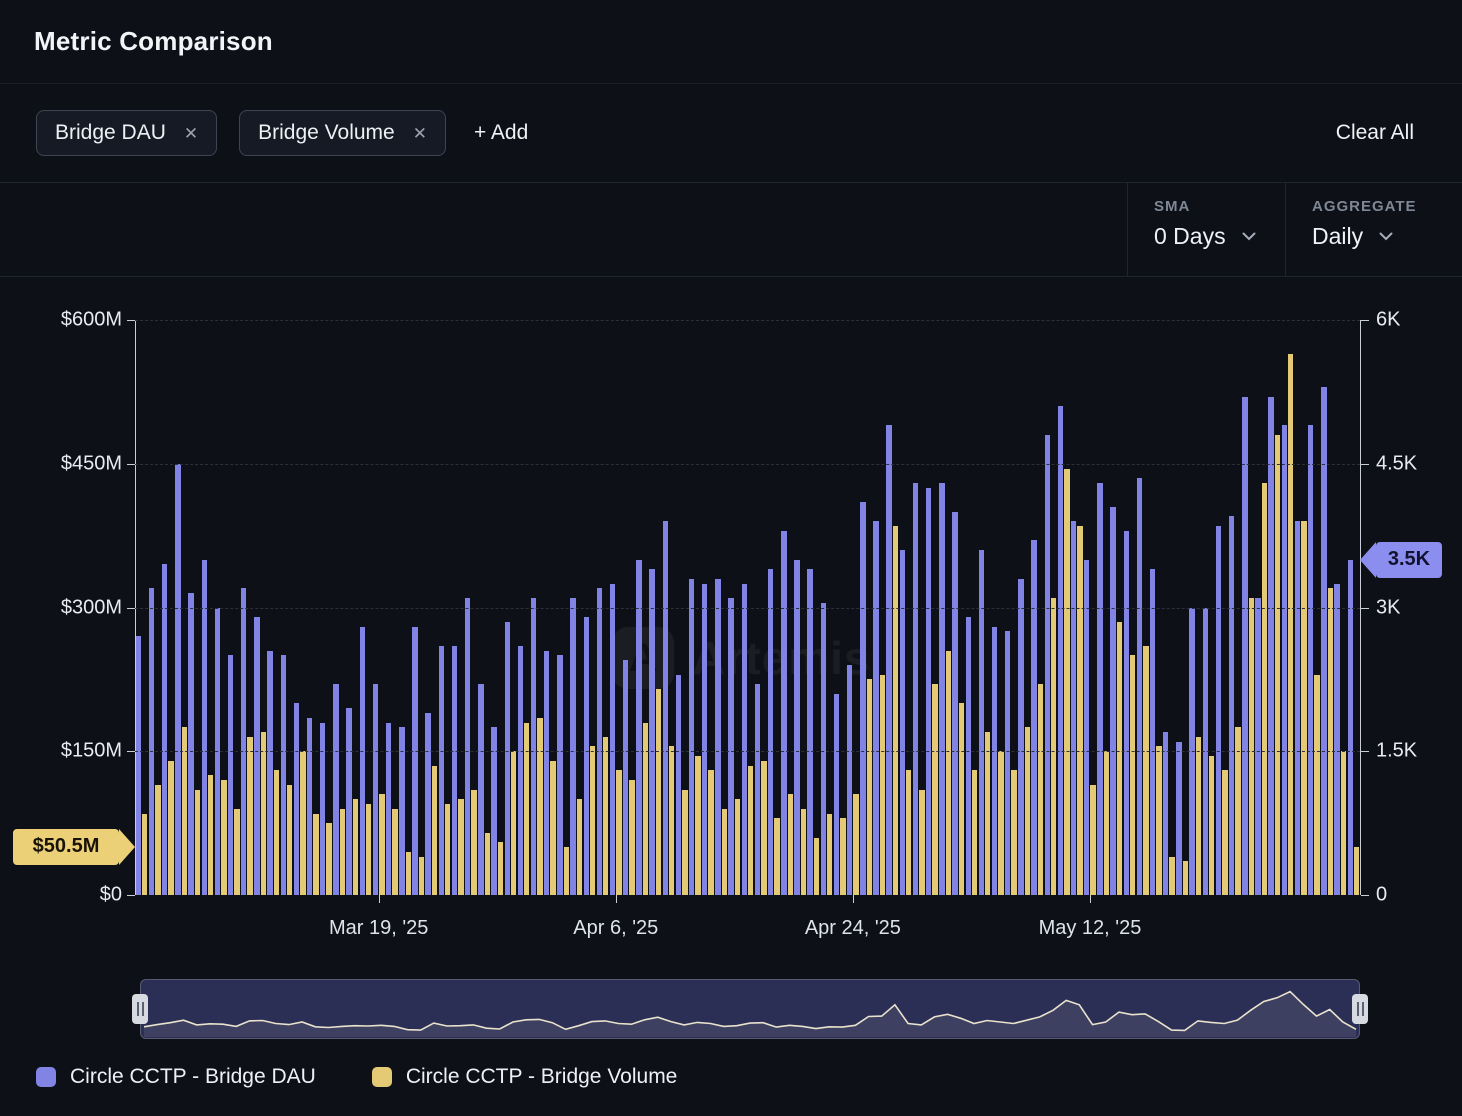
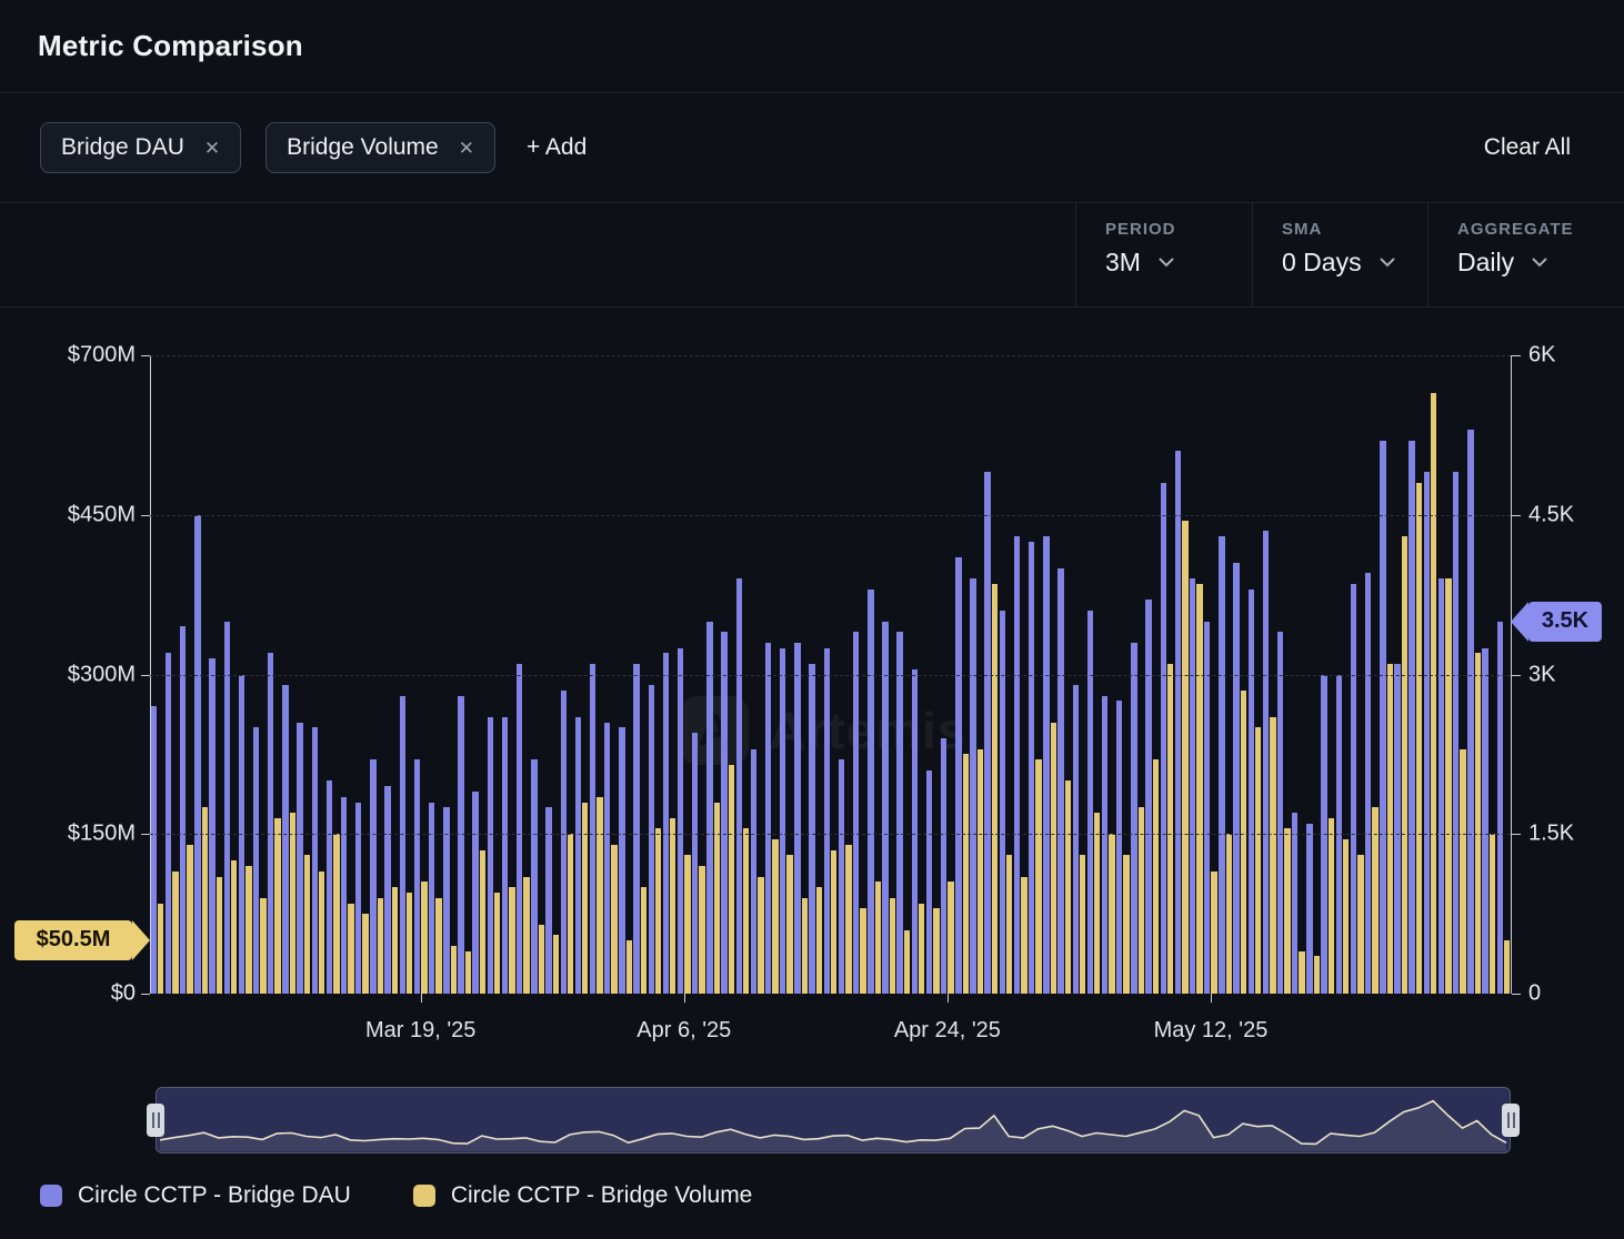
  Metric Comparison
  Bridge DAU
  ✕
  Bridge Volume
  ✕
  + Add
  Clear All
+ PERIOD
+ 3M
  SMA
  0 Days
  AGGREGATE
  Daily
  A
  Arteis
  $50.5M
  3.5K
- $600M
+ $700M
  6K
  $450M
  4.5K
  $300M
  3K
  $150M
  1.5K
  $0
  0
  Mar 19, '25
  Apr 6, '25
  Apr 24, '25
  May 12, '25
  Circle CCTP - Bridge DAU
  Circle CCTP - Bridge Volume
